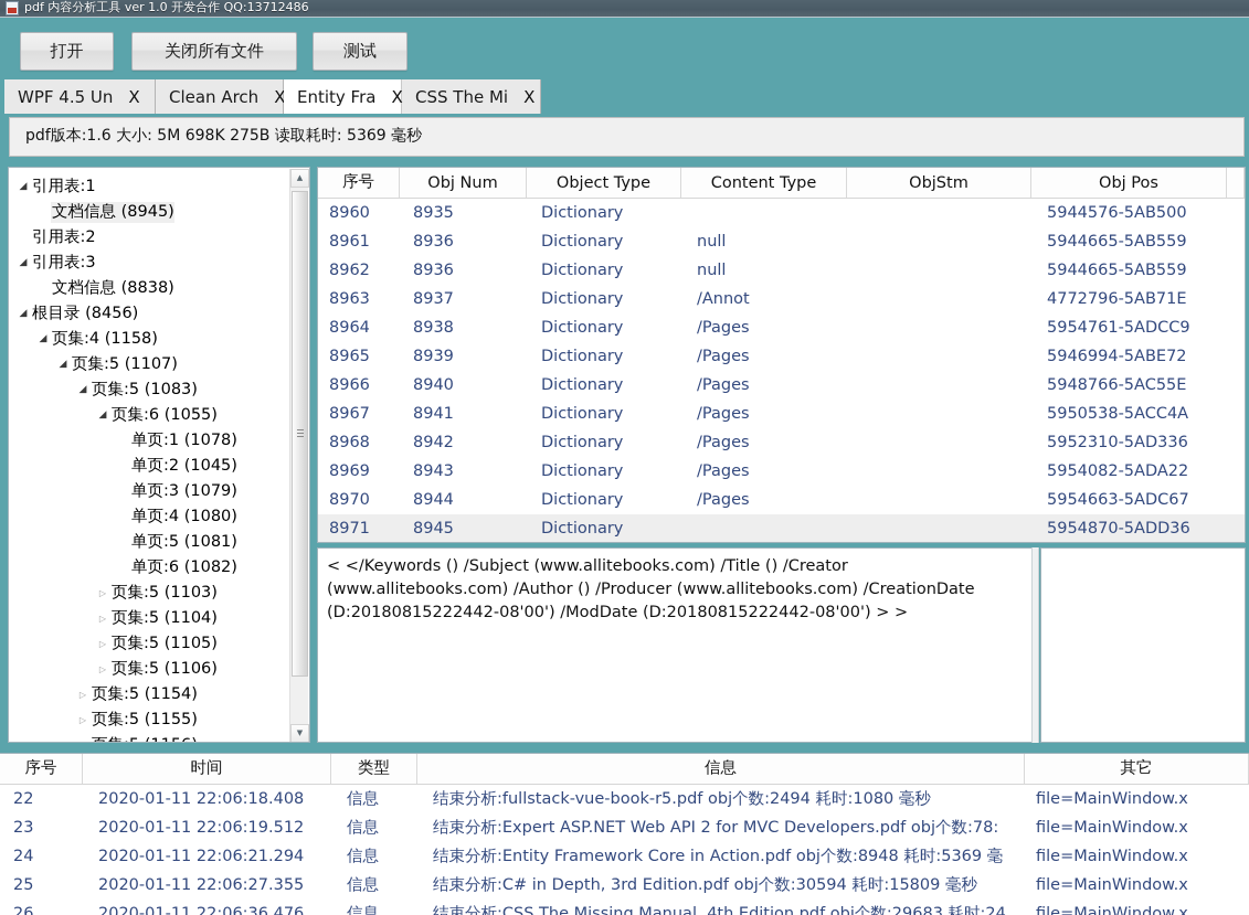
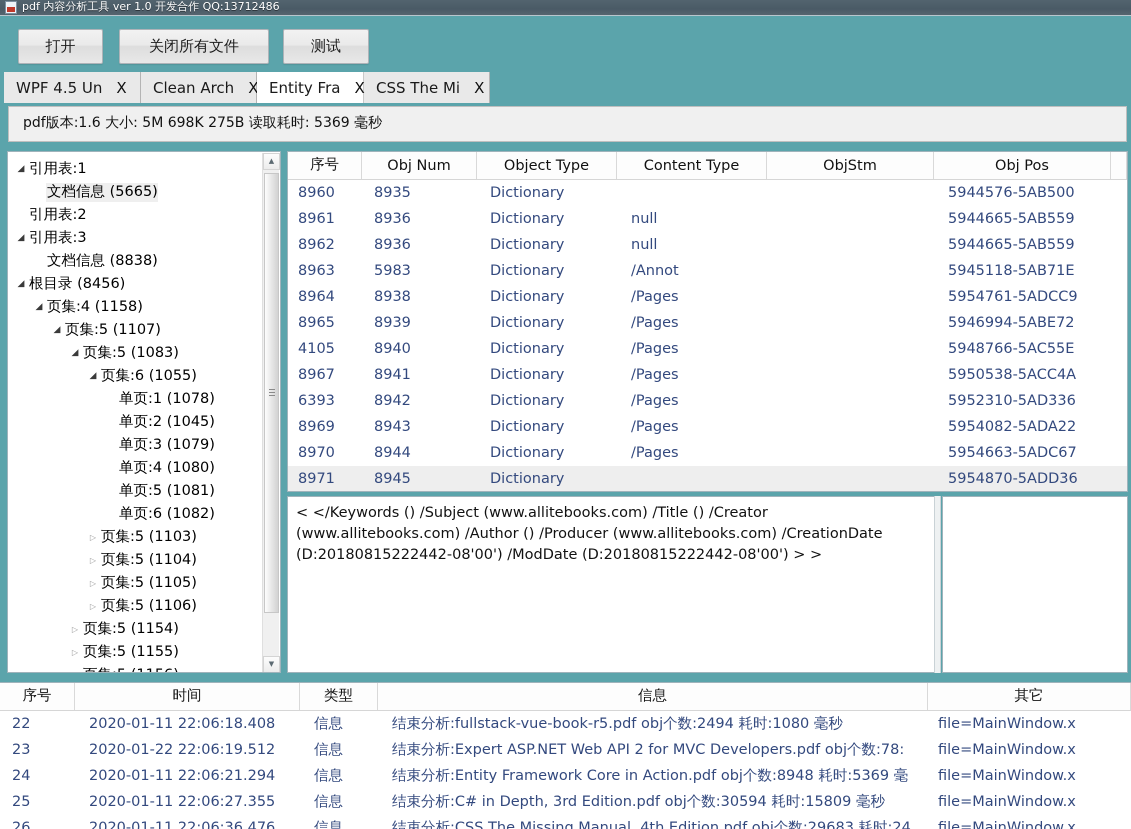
  pdf 内容分析工具 ver 1.0 开发合作 QQ:13712486
  打开
  关闭所有文件
  测试
  WPF 4.5 Un
  X
  Clean Arch
  X
  Entity Fra
  X
  CSS The Mi
  X
  pdf版本:1.6 大小: 5M 698K 275B 读取耗时: 5369 毫秒
  ◢
  引用表:1
- 文档信息 (8945)
+ 文档信息 (5665)
  引用表:2
  ◢
  引用表:3
  文档信息 (8838)
  ◢
  根目录 (8456)
  ◢
  页集:4 (1158)
  ◢
  页集:5 (1107)
  ◢
  页集:5 (1083)
  ◢
  页集:6 (1055)
  单页:1 (1078)
  单页:2 (1045)
  单页:3 (1079)
  单页:4 (1080)
  单页:5 (1081)
  单页:6 (1082)
  ▷
  页集:5 (1103)
  ▷
  页集:5 (1104)
  ▷
  页集:5 (1105)
  ▷
  页集:5 (1106)
  ▷
  页集:5 (1154)
  ▷
  页集:5 (1155)
  ▲
  ▼
  序号
  Obj Num
  Object Type
  Content Type
  ObjStm
  Obj Pos
  8960
  8935
  Dictionary
  5944576-5AB500
  8961
  8936
  Dictionary
  null
  5944665-5AB559
  8962
  8936
  Dictionary
  null
  5944665-5AB559
  8963
- 8937
+ 5983
  Dictionary
  /Annot
- 4772796-5AB71E
+ 5945118-5AB71E
  8964
  8938
  Dictionary
  /Pages
  5954761-5ADCC9
  8965
  8939
  Dictionary
  /Pages
  5946994-5ABE72
- 8966
+ 4105
  8940
  Dictionary
  /Pages
  5948766-5AC55E
  8967
  8941
  Dictionary
  /Pages
  5950538-5ACC4A
- 8968
+ 6393
  8942
  Dictionary
  /Pages
  5952310-5AD336
  8969
  8943
  Dictionary
  /Pages
  5954082-5ADA22
  8970
  8944
  Dictionary
  /Pages
  5954663-5ADC67
  8971
  8945
  Dictionary
  5954870-5ADD36
  < </Keywords () /Subject (www.allitebooks.com) /Title () /Creator (www.allitebooks.com) /Author () /Producer (www.allitebooks.com) /CreationDate (D:20180815222442-08'00') /ModDate (D:20180815222442-08'00') > >
  序号
  时间
  类型
  信息
  其它
  22
  2020-01-11 22:06:18.408
  信息
  结束分析:fullstack-vue-book-r5.pdf obj个数:2494 耗时:1080 毫秒
  file=MainWindow.x
  23
- 2020-01-11 22:06:19.512
+ 2020-01-22 22:06:19.512
  信息
  结束分析:Expert ASP.NET Web API 2 for MVC Developers.pdf obj个数:78:
  file=MainWindow.x
  24
  2020-01-11 22:06:21.294
  信息
  结束分析:Entity Framework Core in Action.pdf obj个数:8948 耗时:5369 毫
  file=MainWindow.x
  25
  2020-01-11 22:06:27.355
  信息
  结束分析:C# in Depth, 3rd Edition.pdf obj个数:30594 耗时:15809 毫秒
  file=MainWindow.x
  26
  2020-01-11 22:06:36.476
  信息
  结束分析:CSS The Missing Manual, 4th Edition.pdf obj个数:29683 耗时:24
  file=MainWindow.x
